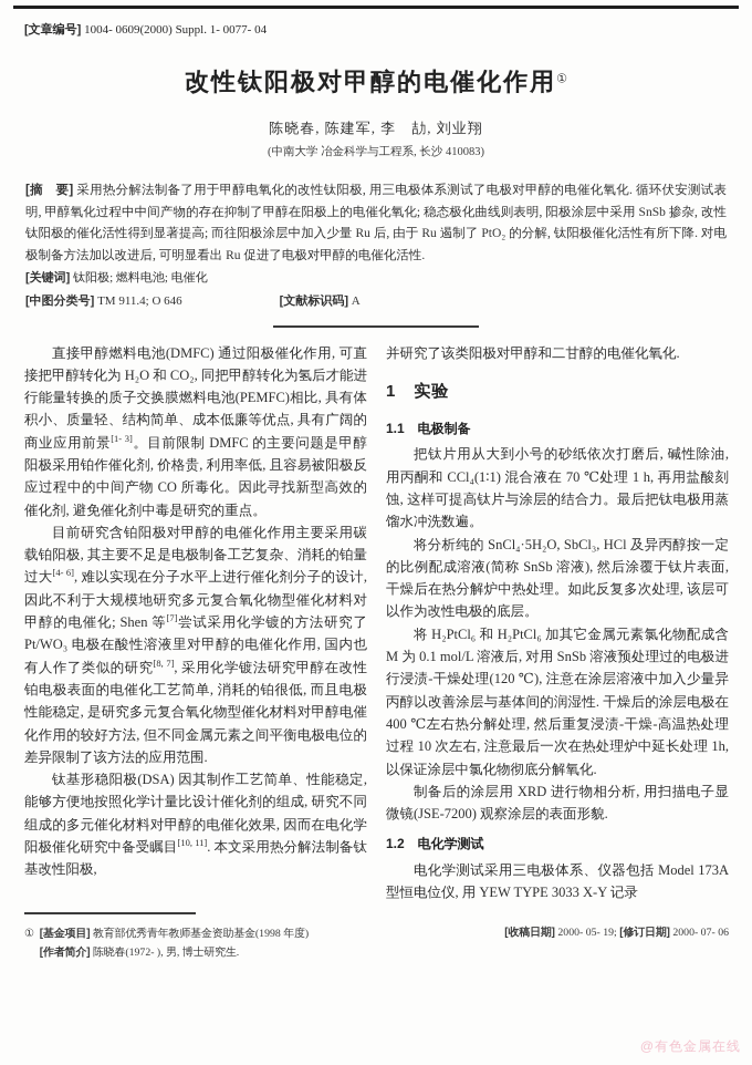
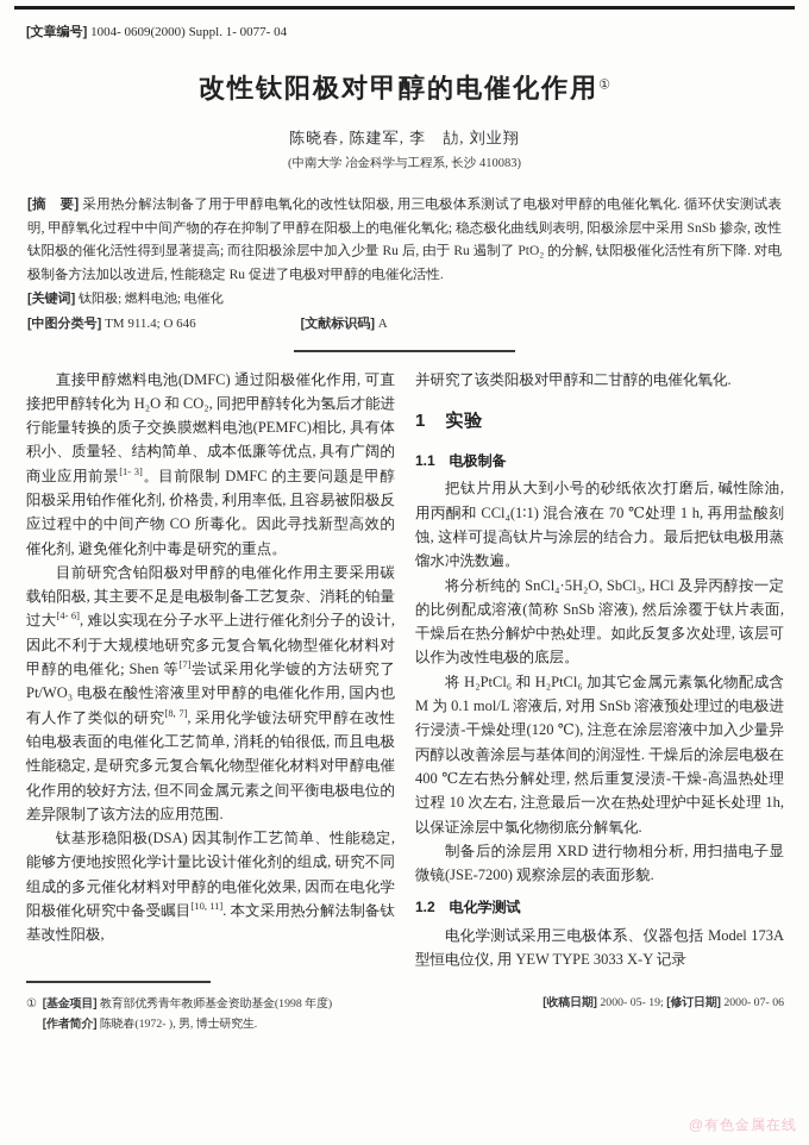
  [文章编号] 1004- 0609(2000) Suppl. 1- 0077- 04
  改性钛阳极对甲醇的电催化作用①
  陈晓春, 陈建军, 李 劼, 刘业翔
  (中南大学 冶金科学与工程系, 长沙 410083)
- [摘 要] 采用热分解法制备了用于甲醇电氧化的改性钛阳极, 用三电极体系测试了电极对甲醇的电催化氧化. 循环伏安测试表明, 甲醇氧化过程中中间产物的存在抑制了甲醇在阳极上的电催化氧化; 稳态极化曲线则表明, 阳极涂层中采用 SnSb 掺杂, 改性钛阳极的催化活性得到显著提高; 而往阳极涂层中加入少量 Ru 后, 由于 Ru 遏制了 PtO₂ 的分解, 钛阳极催化活性有所下降. 对电极制备方法加以改进后, 可明显看出 Ru 促进了电极对甲醇的电催化活性.
+ [摘 要] 采用热分解法制备了用于甲醇电氧化的改性钛阳极, 用三电极体系测试了电极对甲醇的电催化氧化. 循环伏安测试表明, 甲醇氧化过程中中间产物的存在抑制了甲醇在阳极上的电催化氧化; 稳态极化曲线则表明, 阳极涂层中采用 SnSb 掺杂, 改性钛阳极的催化活性得到显著提高; 而往阳极涂层中加入少量 Ru 后, 由于 Ru 遏制了 PtO₂ 的分解, 钛阳极催化活性有所下降. 对电极制备方法加以改进后, 性能稳定 Ru 促进了电极对甲醇的电催化活性.
  [关键词] 钛阳极; 燃料电池; 电催化
  [中图分类号] TM 911.4; O 646
  [文献标识码] A
  直接甲醇燃料电池(DMFC) 通过阳极催化作用, 可直接把甲醇转化为 H₂O 和 CO₂, 同把甲醇转化为氢后才能进行能量转换的质子交换膜燃料电池(PEMFC)相比, 具有体积小、质量轻、结构简单、成本低廉等优点, 具有广阔的商业应用前景[1- 3]。目前限制 DMFC 的主要问题是甲醇阳极采用铂作催化剂, 价格贵, 利用率低, 且容易被阳极反应过程中的中间产物 CO 所毒化。因此寻找新型高效的催化剂, 避免催化剂中毒是研究的重点。
  目前研究含铂阳极对甲醇的电催化作用主要采用碳载铂阳极, 其主要不足是电极制备工艺复杂、消耗的铂量过大[4- 6], 难以实现在分子水平上进行催化剂分子的设计, 因此不利于大规模地研究多元复合氧化物型催化材料对甲醇的电催化; Shen 等[7]尝试采用化学镀的方法研究了 Pt/WO₃ 电极在酸性溶液里对甲醇的电催化作用, 国内也有人作了类似的研究[8, 7], 采用化学镀法研究甲醇在改性铂电极表面的电催化工艺简单, 消耗的铂很低, 而且电极性能稳定, 是研究多元复合氧化物型催化材料对甲醇电催化作用的较好方法, 但不同金属元素之间平衡电极电位的差异限制了该方法的应用范围.
  钛基形稳阳极(DSA) 因其制作工艺简单、性能稳定, 能够方便地按照化学计量比设计催化剂的组成, 研究不同组成的多元催化材料对甲醇的电催化效果, 因而在电化学阳极催化研究中备受瞩目[10, 11]. 本文采用热分解法制备钛基改性阳极,
  并研究了该类阳极对甲醇和二甘醇的电催化氧化.
  1 实验
  1.1 电极制备
  把钛片用从大到小号的砂纸依次打磨后, 碱性除油, 用丙酮和 CCl₄(1∶1) 混合液在 70 ℃处理 1 h, 再用盐酸刻蚀, 这样可提高钛片与涂层的结合力。最后把钛电极用蒸馏水冲洗数遍。
  将分析纯的 SnCl₄·5H₂O, SbCl₃, HCl 及异丙醇按一定的比例配成溶液(简称 SnSb 溶液), 然后涂覆于钛片表面, 干燥后在热分解炉中热处理。如此反复多次处理, 该层可以作为改性电极的底层。
  将 H₂PtCl₆ 和 H₂PtCl₆ 加其它金属元素氯化物配成含 M 为 0.1 mol/L 溶液后, 对用 SnSb 溶液预处理过的电极进行浸渍-干燥处理(120 ℃), 注意在涂层溶液中加入少量异丙醇以改善涂层与基体间的润湿性. 干燥后的涂层电极在 400 ℃左右热分解处理, 然后重复浸渍-干燥-高温热处理过程 10 次左右, 注意最后一次在热处理炉中延长处理 1h, 以保证涂层中氯化物彻底分解氧化.
  制备后的涂层用 XRD 进行物相分析, 用扫描电子显微镜(JSE-7200) 观察涂层的表面形貌.
  1.2 电化学测试
  电化学测试采用三电极体系、仪器包括 Model 173A 型恒电位仪, 用 YEW TYPE 3033 X-Y 记录
  ①
  [基金项目] 教育部优秀青年教师基金资助基金(1998 年度)
  [作者简介] 陈晓春(1972- ), 男, 博士研究生.
  [收稿日期] 2000- 05- 19; [修订日期] 2000- 07- 06
  @有色金属在线
